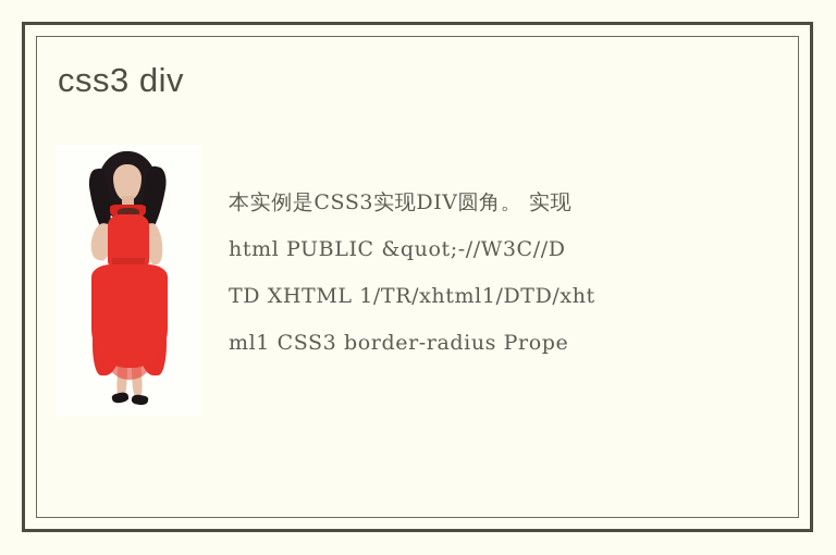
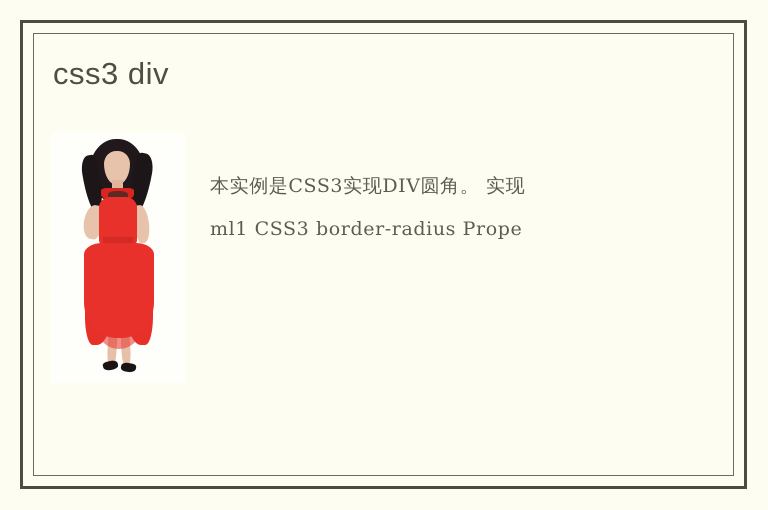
  css3 div
  本实例是CSS3实现DIV圆角。 实现
- html PUBLIC &quot;-//W3C//D
- TD XHTML 1/TR/xhtml1/DTD/xht
  ml1 CSS3 border-radius Prope
